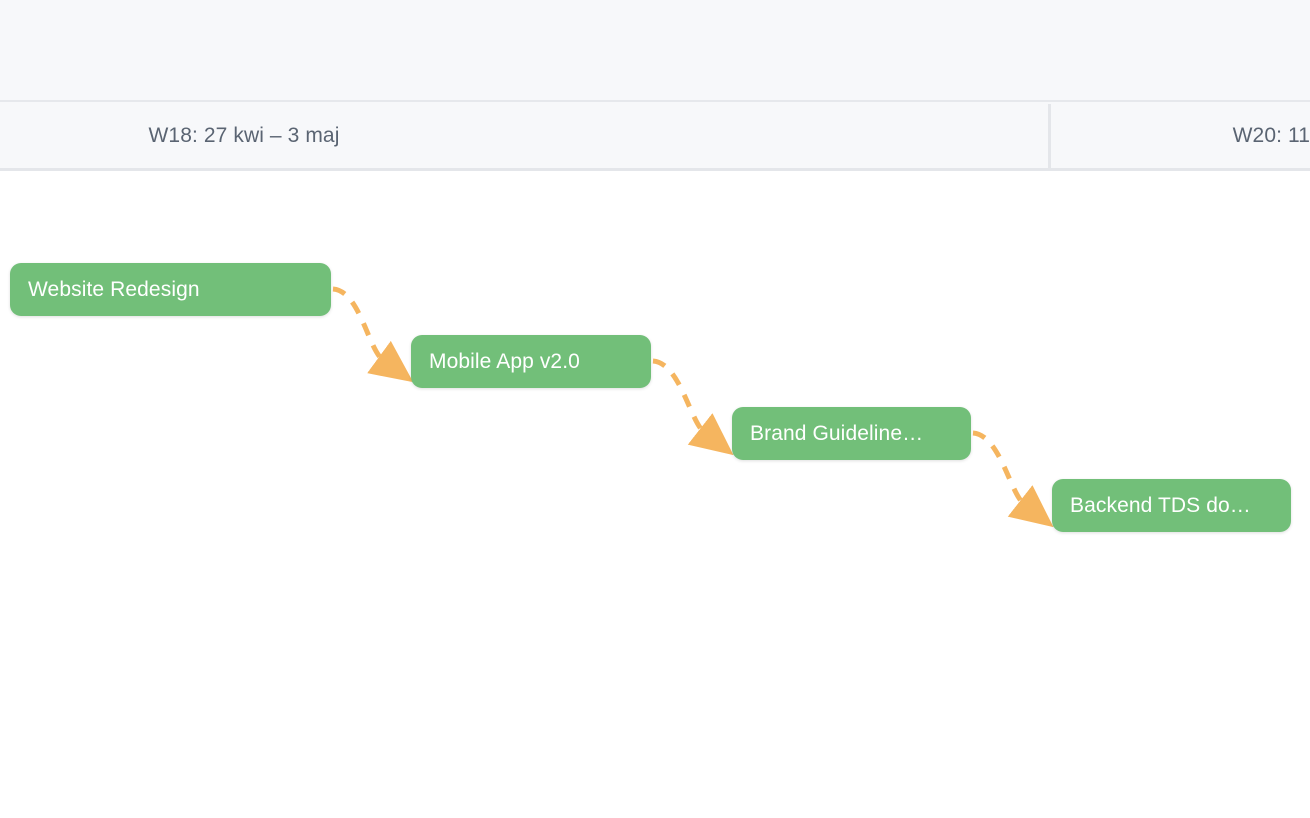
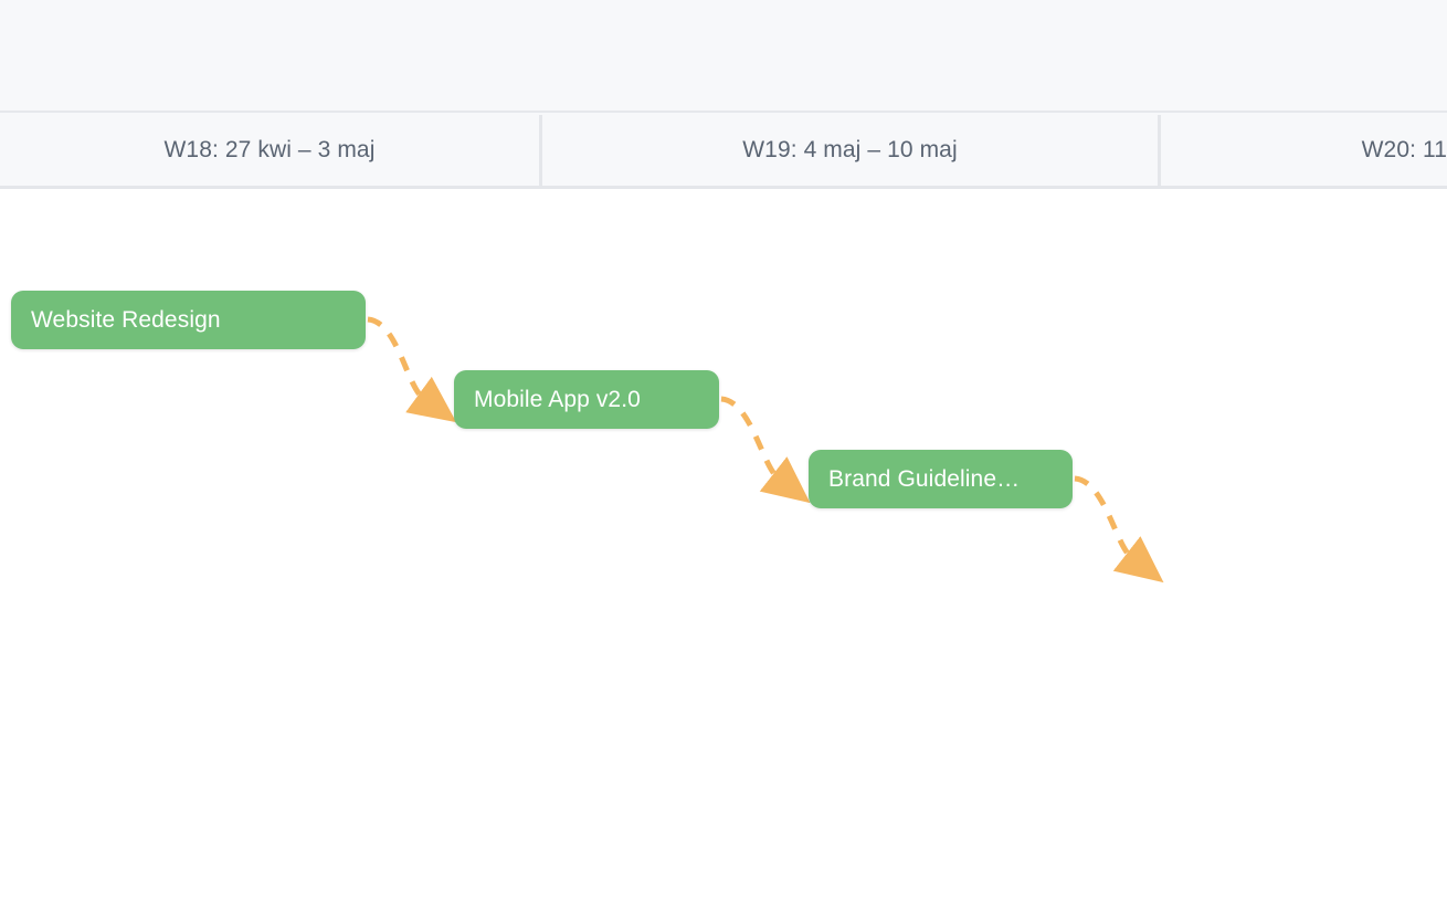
  W18: 27 kwi – 3 maj
+ W19: 4 maj – 10 maj
  W20: 11
  Website Redesign
  Mobile App v2.0
  Brand Guideline…
- Backend TDS do…
